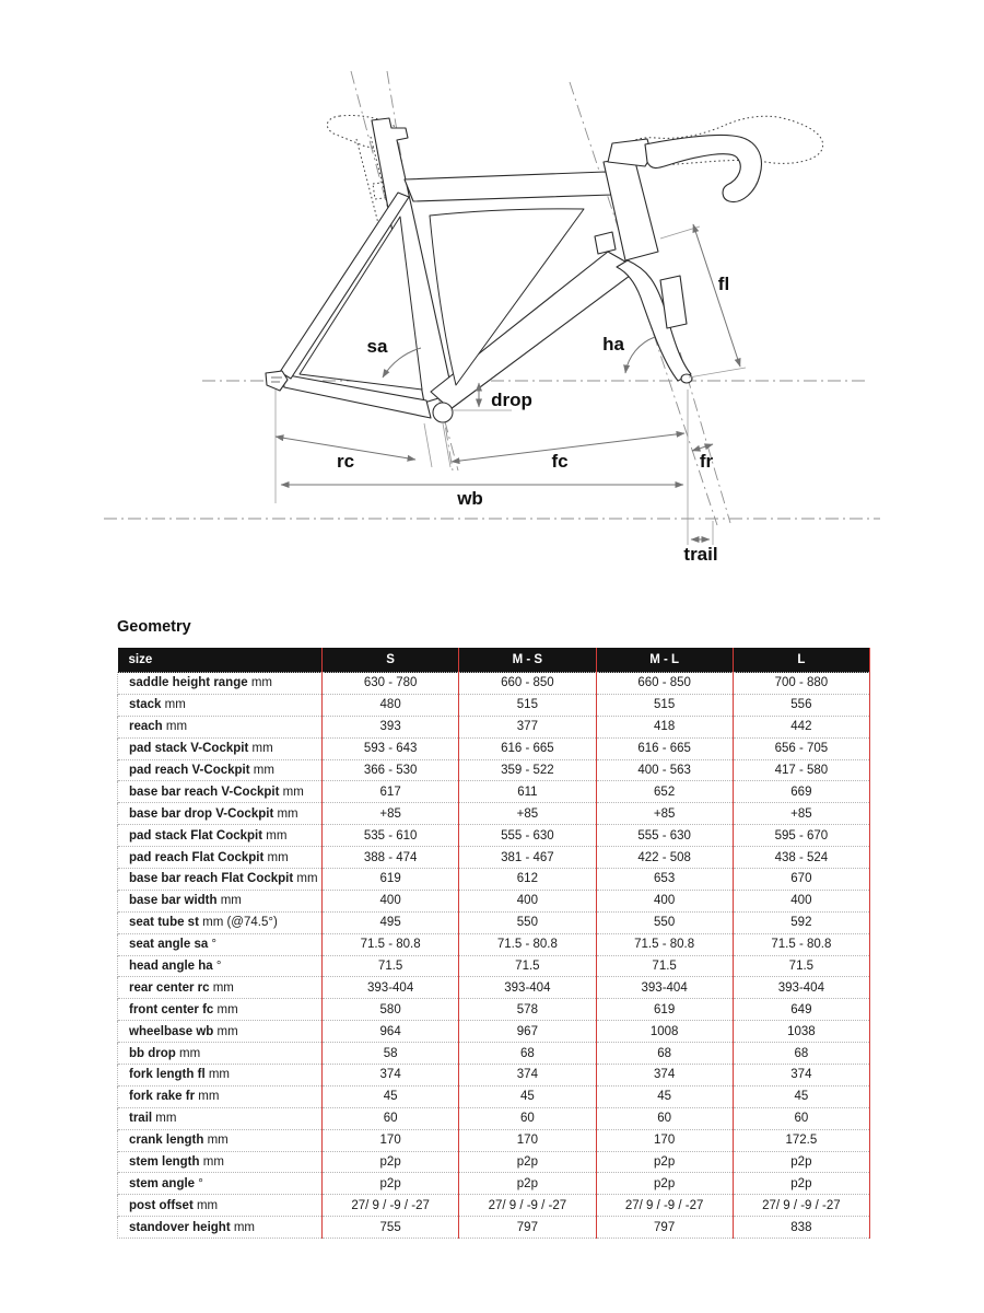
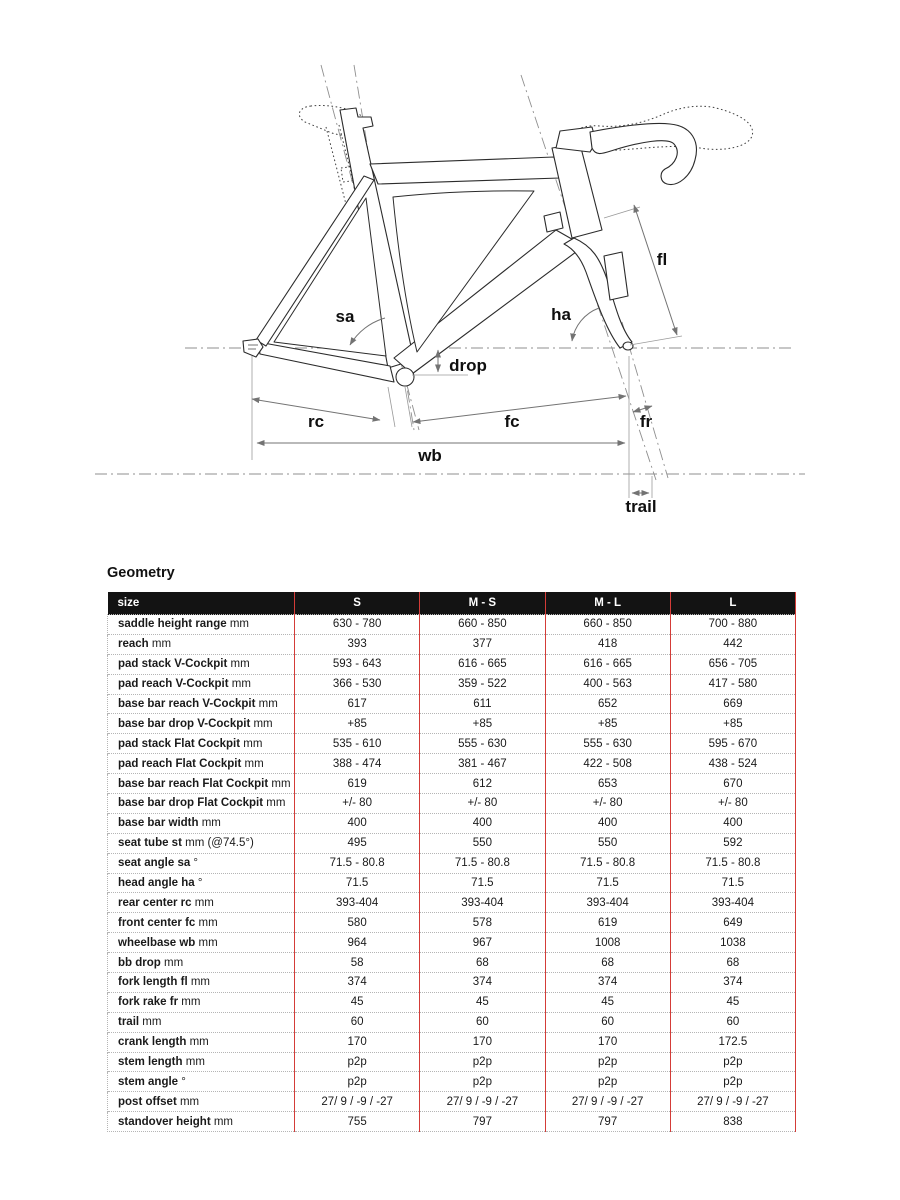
  sa
  drop
  ha
  fl
  rc
  fc
  fr
  wb
  trail
  Geometry
  size	S	M - S	M - L	L
  saddle height range mm	630 - 780	660 - 850	660 - 850	700 - 880
- stack mm	480	515	515	556
  reach mm	393	377	418	442
  pad stack V-Cockpit mm	593 - 643	616 - 665	616 - 665	656 - 705
  pad reach V-Cockpit mm	366 - 530	359 - 522	400 - 563	417 - 580
  base bar reach V-Cockpit mm	617	611	652	669
  base bar drop V-Cockpit mm	+85	+85	+85	+85
  pad stack Flat Cockpit mm	535 - 610	555 - 630	555 - 630	595 - 670
  pad reach Flat Cockpit mm	388 - 474	381 - 467	422 - 508	438 - 524
  base bar reach Flat Cockpit mm	619	612	653	670
+ base bar drop Flat Cockpit mm	+/- 80	+/- 80	+/- 80	+/- 80
  base bar width mm	400	400	400	400
  seat tube st mm (@74.5°)	495	550	550	592
  seat angle sa °	71.5 - 80.8	71.5 - 80.8	71.5 - 80.8	71.5 - 80.8
  head angle ha °	71.5	71.5	71.5	71.5
  rear center rc mm	393-404	393-404	393-404	393-404
  front center fc mm	580	578	619	649
  wheelbase wb mm	964	967	1008	1038
  bb drop mm	58	68	68	68
  fork length fl mm	374	374	374	374
  fork rake fr mm	45	45	45	45
  trail mm	60	60	60	60
  crank length mm	170	170	170	172.5
  stem length mm	p2p	p2p	p2p	p2p
  stem angle °	p2p	p2p	p2p	p2p
  post offset mm	27/ 9 / -9 / -27	27/ 9 / -9 / -27	27/ 9 / -9 / -27	27/ 9 / -9 / -27
  standover height mm	755	797	797	838
